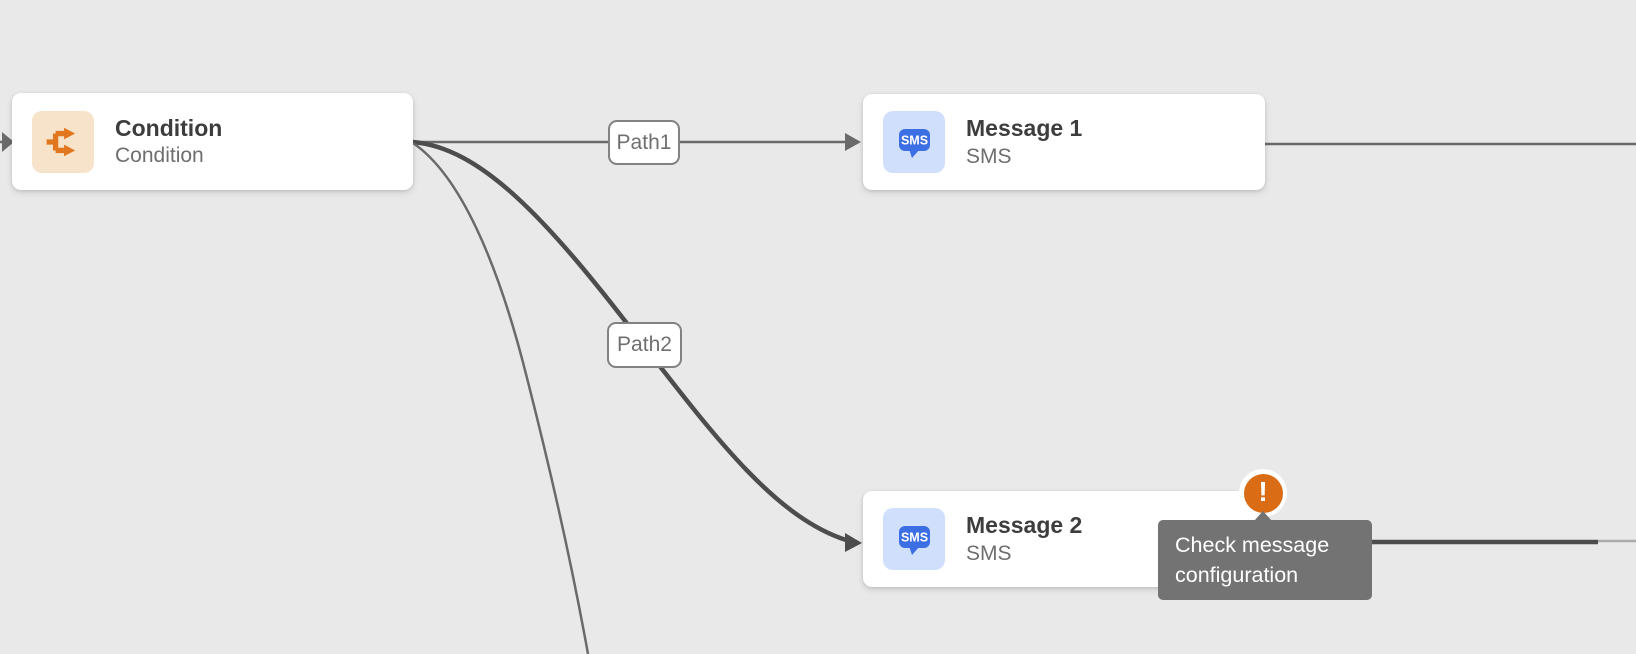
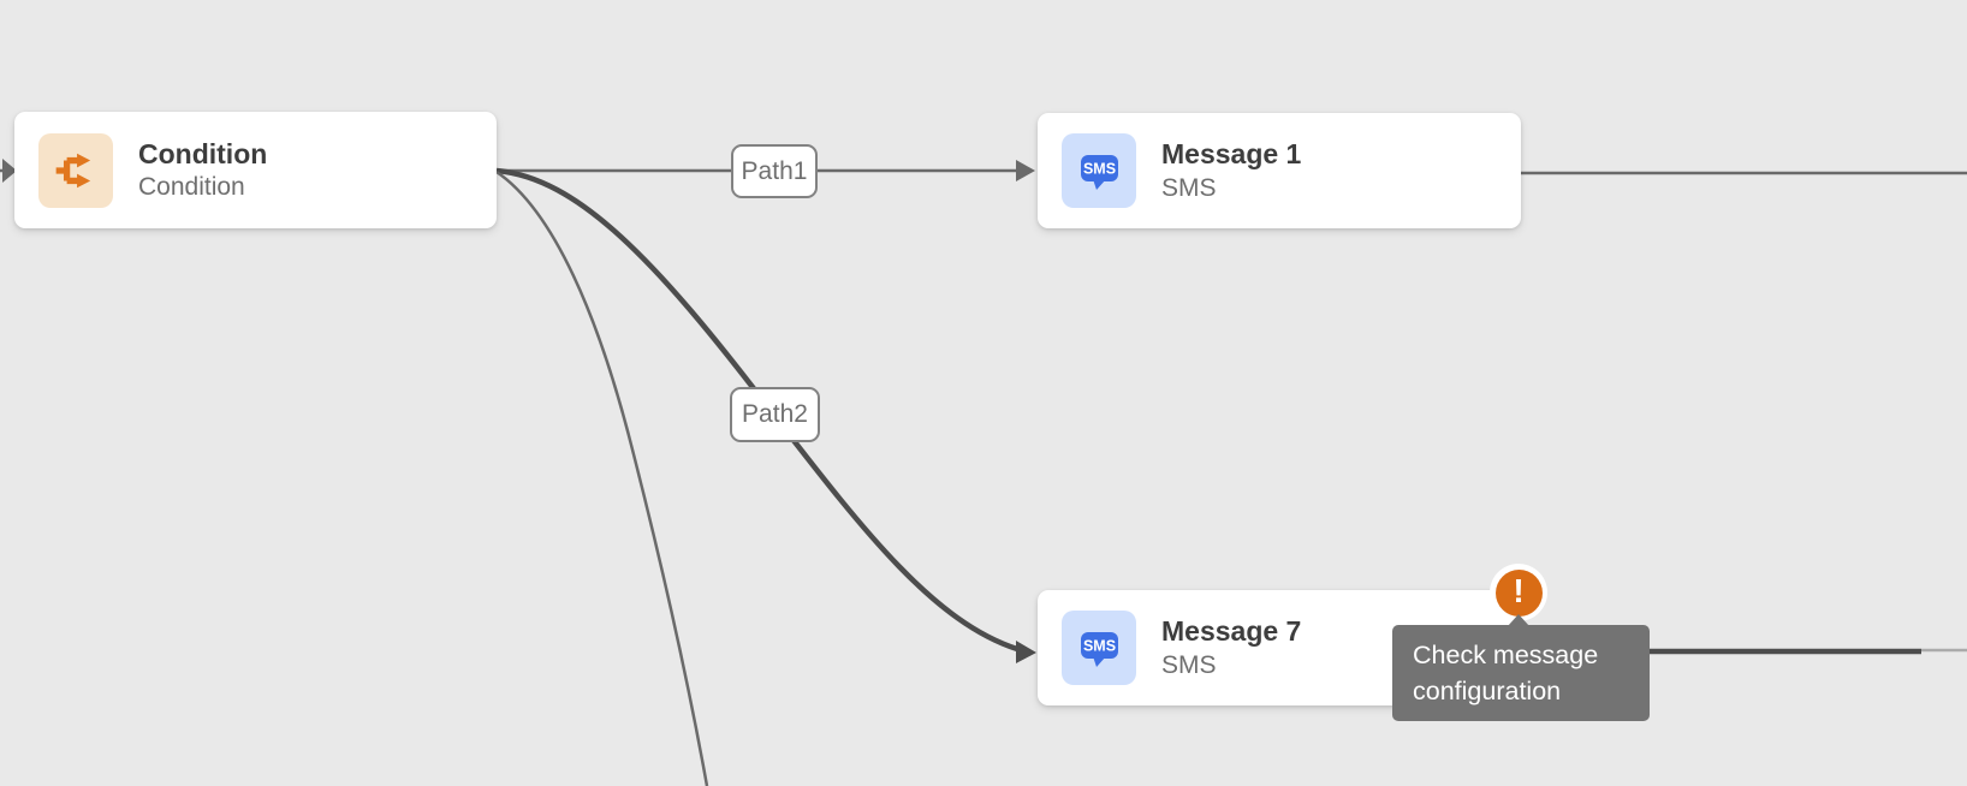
  Condition
  Condition
  SMS
  Message 1
  SMS
  SMS
- Message 2
+ Message 7
  SMS
  Path1
  Path2
  !
  Check message configuration
